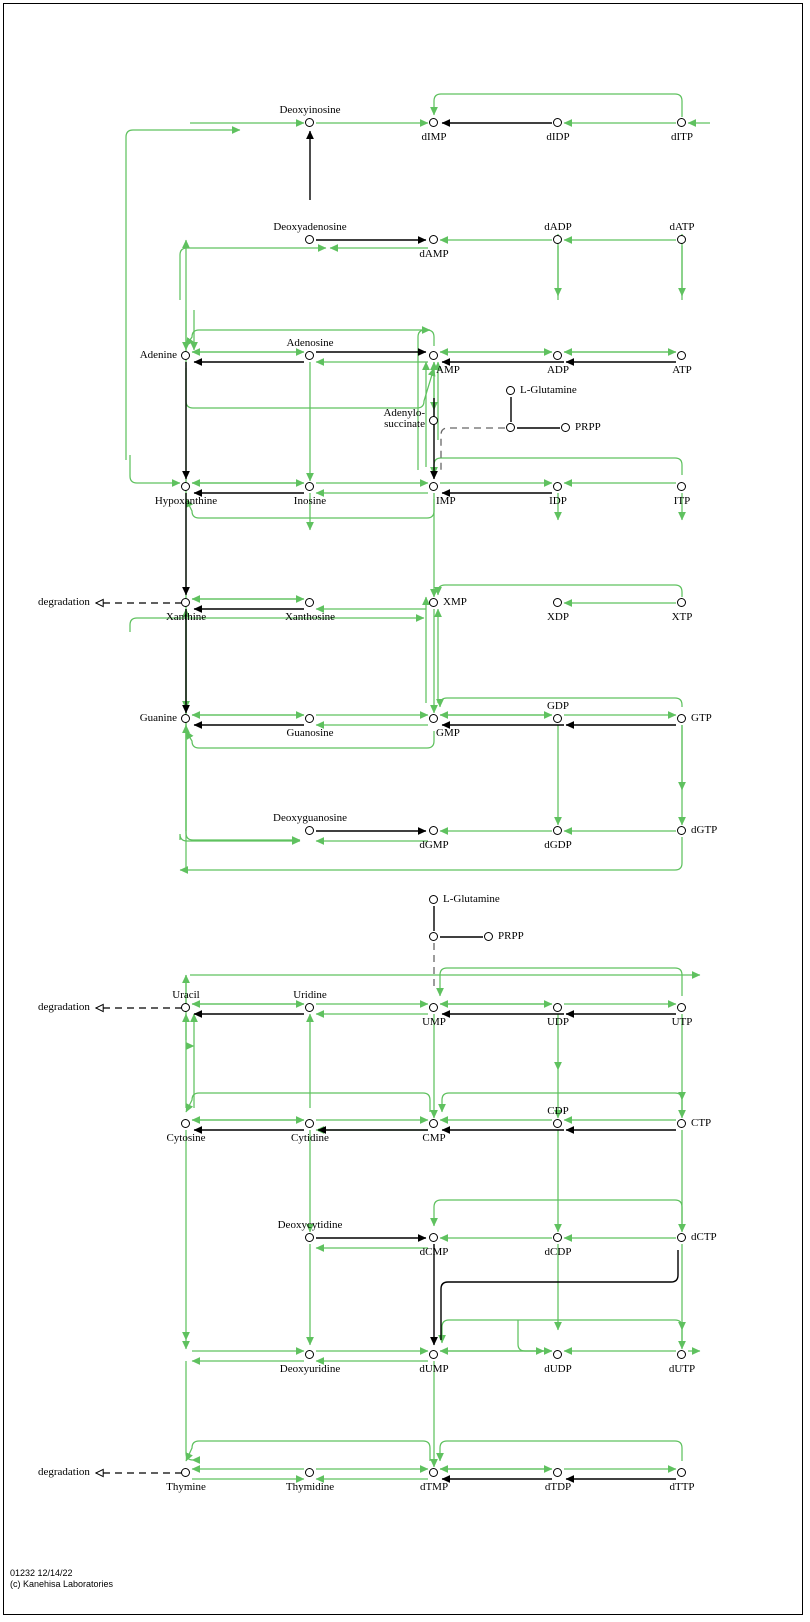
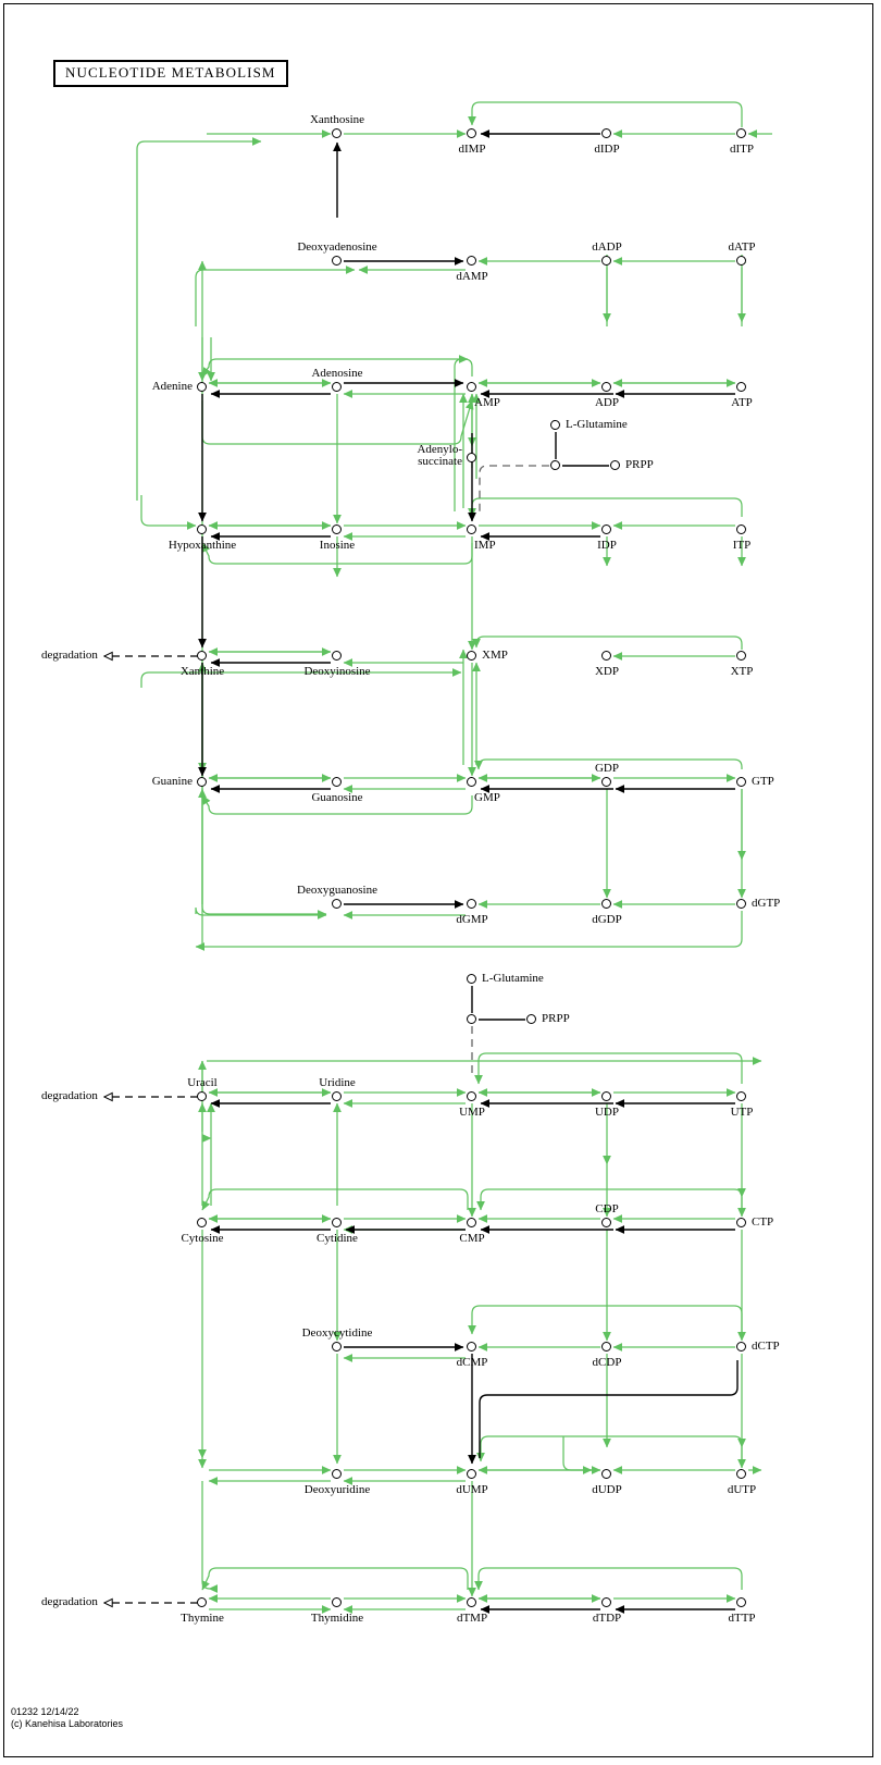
+ NUCLEOTIDE METABOLISM
- Deoxyinosine
+ Xanthosine
  dIMP
  dIDP
  dITP
  Deoxyadenosine
  dAMP
  dADP
  dATP
  Adenine
  Adenosine
  AMP
  ADP
  ATP
  L-Glutamine
  Adenylo-
  succinate
  PRPP
  Hypoxanthine
  Inosine
  IMP
  IDP
  ITP
  Xanthine
- Xanthosine
+ Deoxyinosine
  XMP
  XDP
  XTP
  Guanine
  Guanosine
  GMP
  GDP
  GTP
  Deoxyguanosine
  dGMP
  dGDP
  dGTP
  L-Glutamine
  PRPP
  Uracil
  Uridine
  UMP
  UDP
  UTP
  Cytosine
  Cytidine
  CMP
  CDP
  CTP
  Deoxycytidine
  dCMP
  dCDP
  dCTP
  Deoxyuridine
  dUMP
  dUDP
  dUTP
  Thymine
  Thymidine
  dTMP
  dTDP
  dTTP
  degradation
  degradation
  degradation
  01232 12/14/22
  (c) Kanehisa Laboratories
